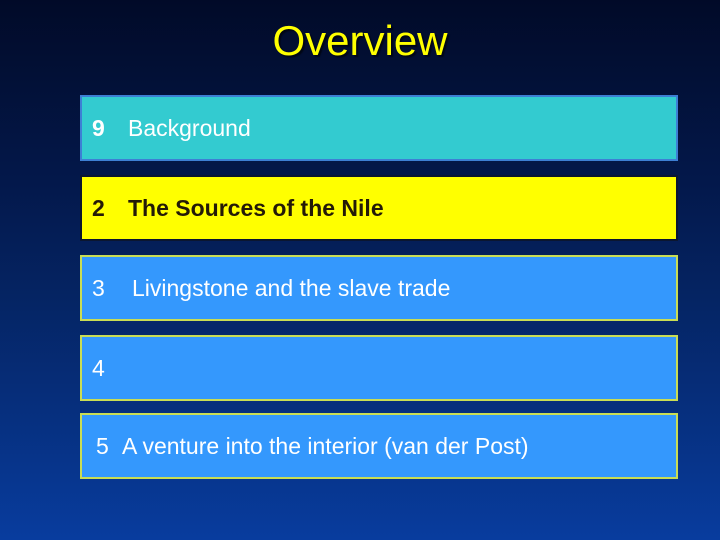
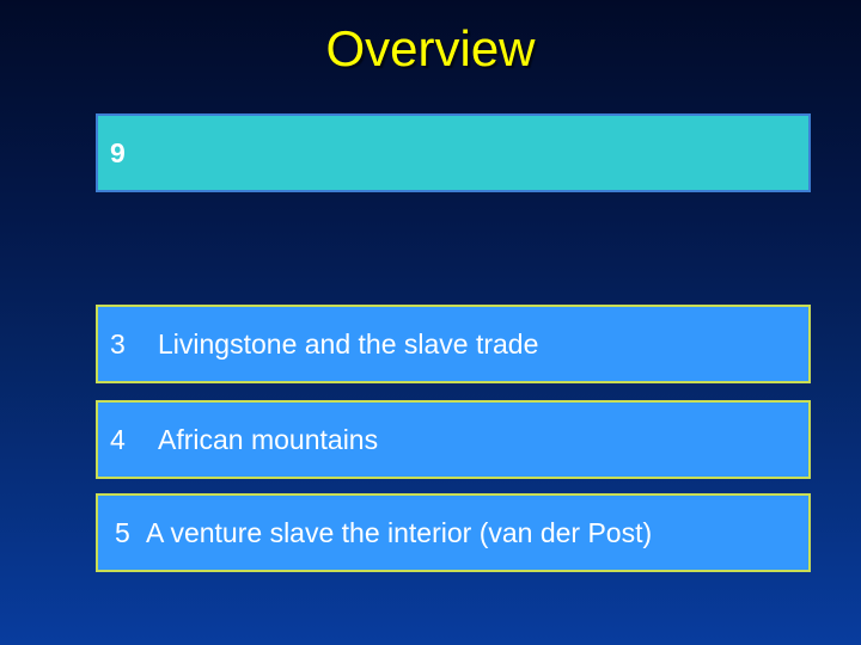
  Overview
  9
- Background
- 2
- The Sources of the Nile
  3
  Livingstone and the slave trade
  4
+ African mountains
  5
- A venture into the interior (van der Post)
+ A venture slave the interior (van der Post)
